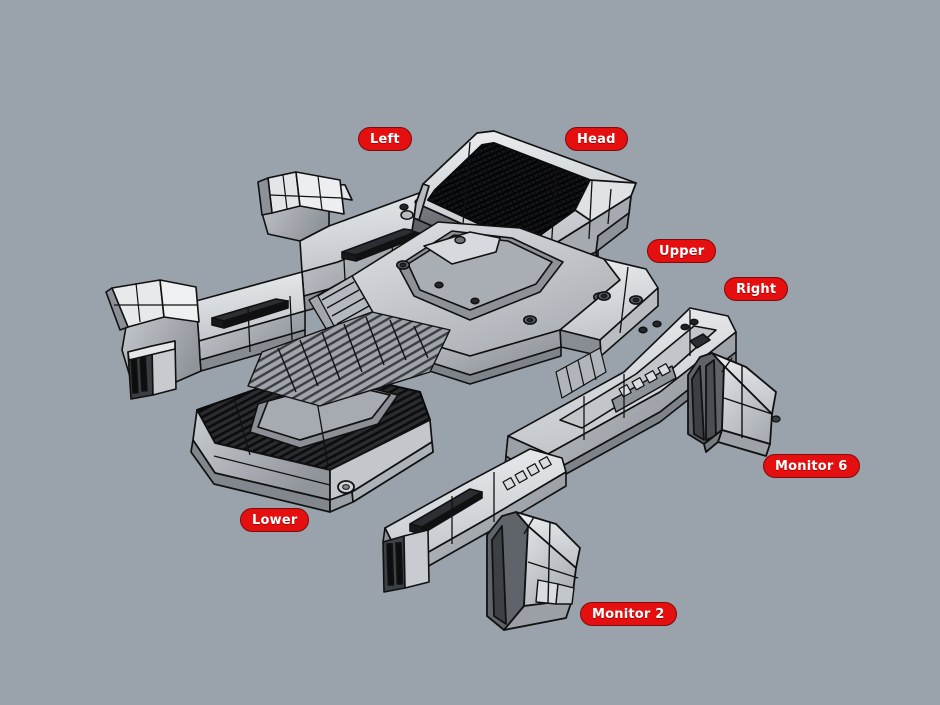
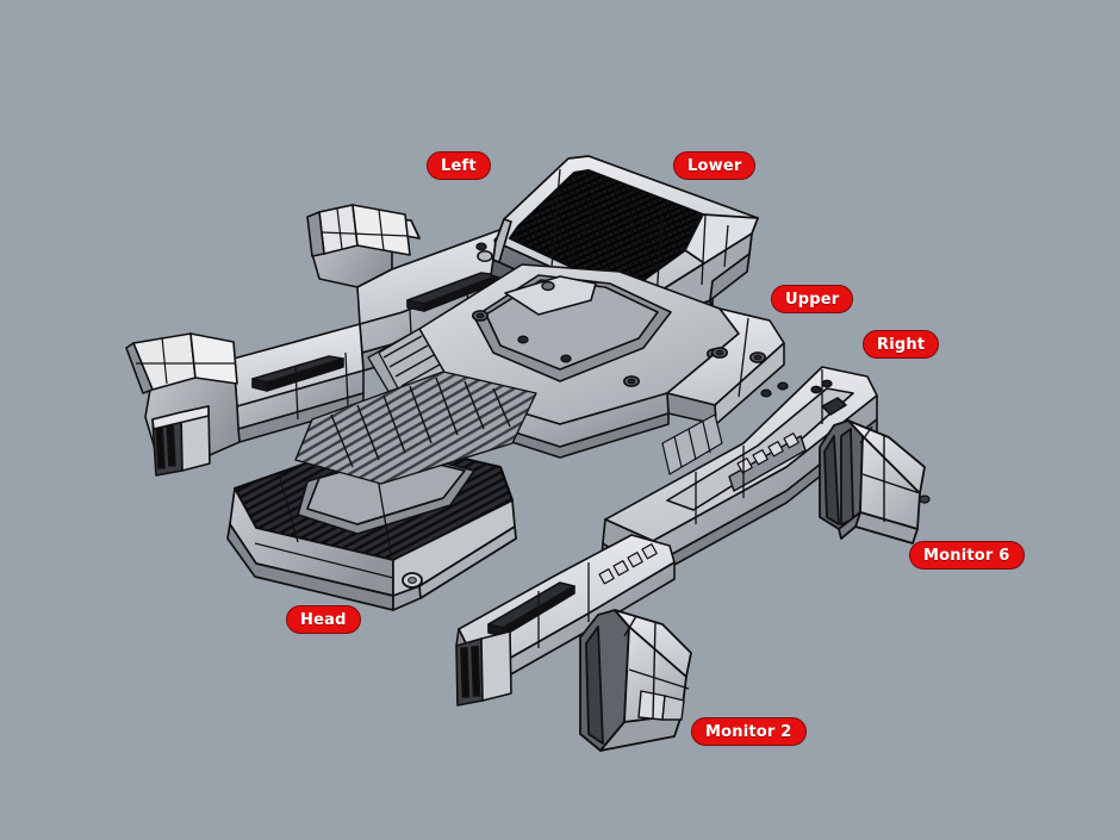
  Left
- Head
+ Lower
  Upper
  Right
  Monitor 6
- Lower
+ Head
  Monitor 2
